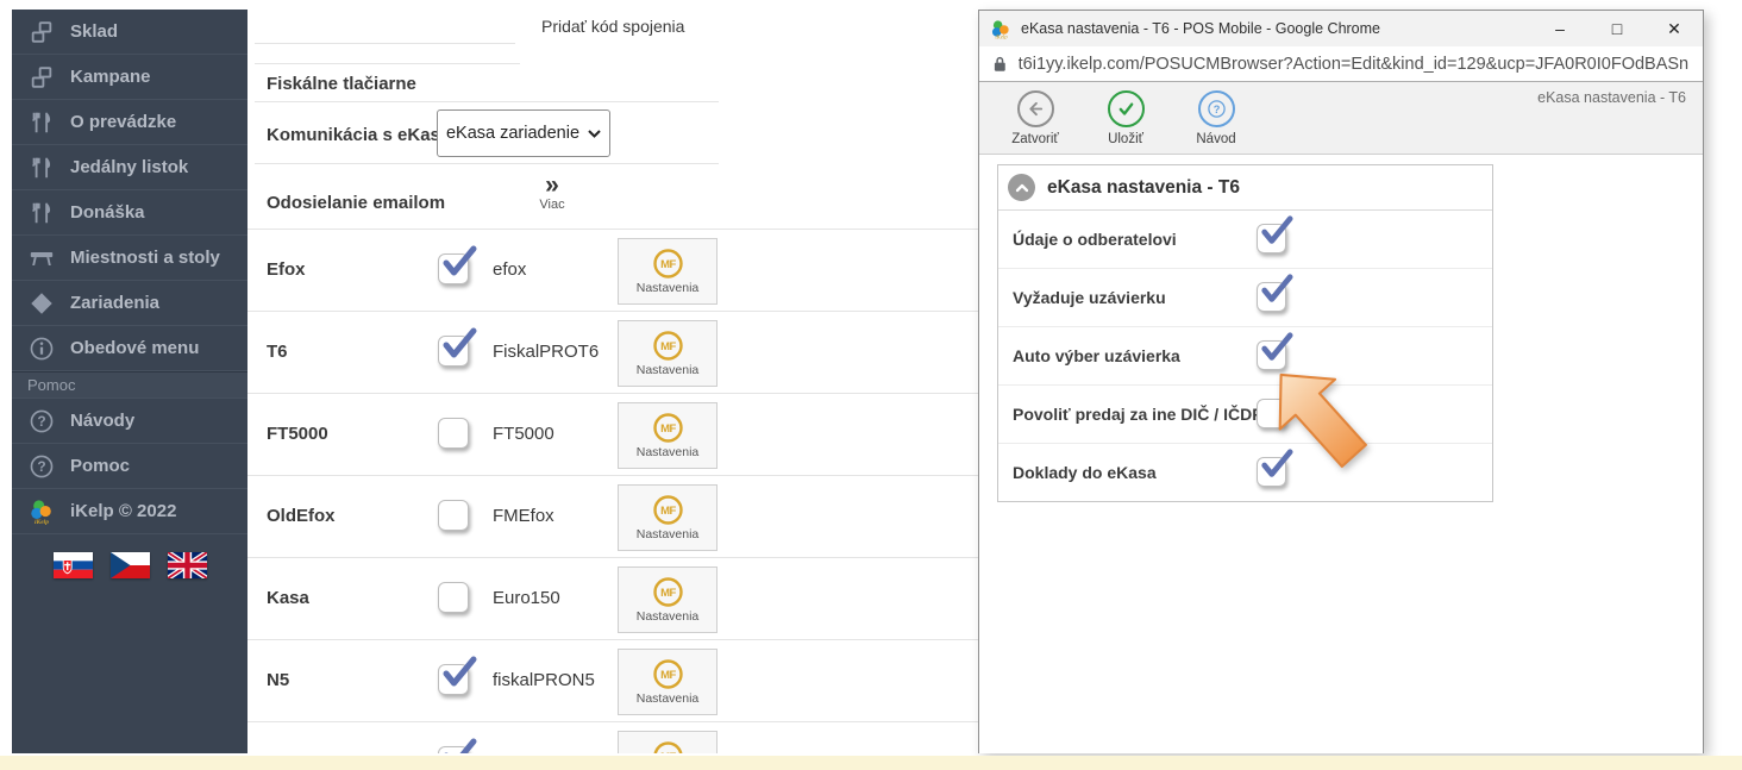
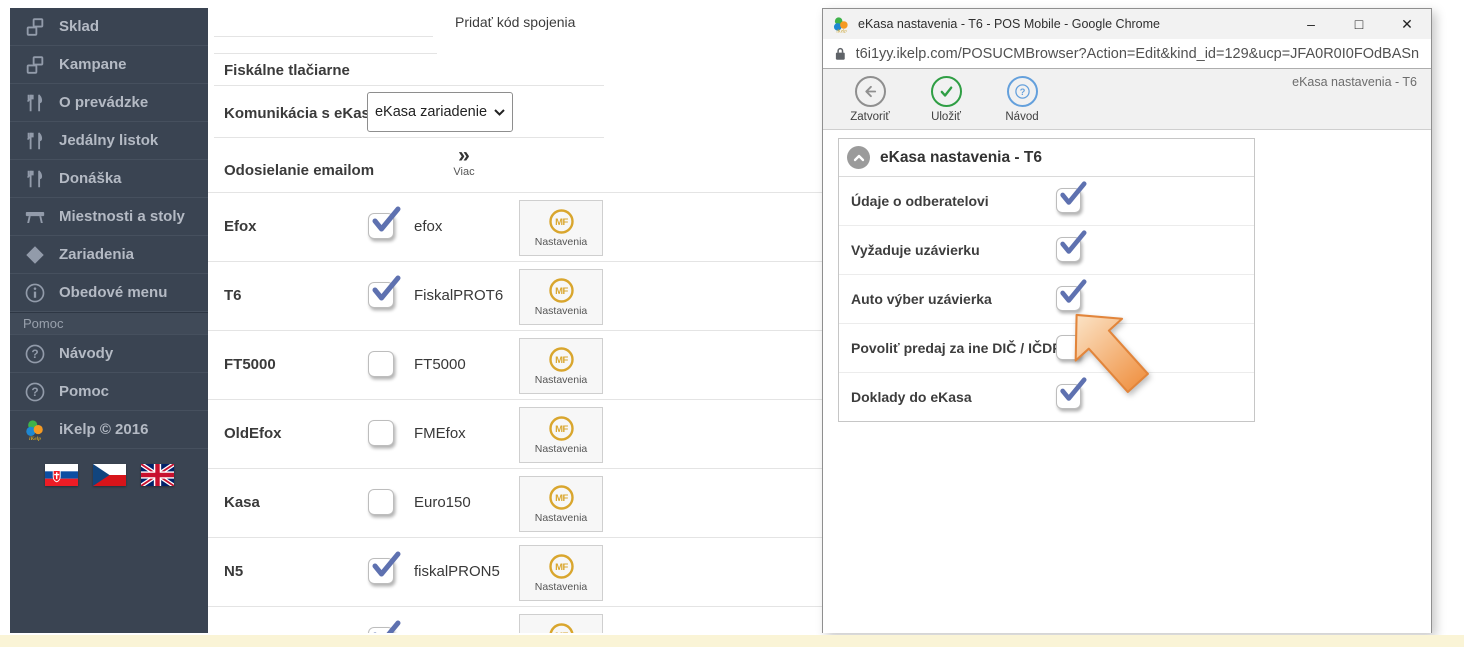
  Sklad
  Kampane
  O prevádzke
  Jedálny listok
  Donáška
  Miestnosti a stoly
  Zariadenia
  Obedové menu
  Pomoc
  ?
  Návody
  ?
  Pomoc
- iKelp © 2022
+ iKelp © 2016
  Pridať kód spojenia
  Fiskálne tlačiarne
  Komunikácia s eKas
  eKasa zariadenie
  Odosielanie emailom
  »
  Viac
  Efox
  efox
  MF
  Nastavenia
  T6
  FiskalPROT6
  MF
  Nastavenia
  FT5000
  FT5000
  MF
  Nastavenia
  OldEfox
  FMEfox
  MF
  Nastavenia
  Kasa
  Euro150
  MF
  Nastavenia
  N5
  fiskalPRON5
  MF
  Nastavenia
  eKasa nastavenia - T6 - POS Mobile - Google Chrome
  –
  □
  ✕
  t6i1yy.ikelp.com/POSUCMBrowser?Action=Edit&kind_id=129&ucp=JFA0R0I0FOdBASn
  Zatvoriť
  Uložiť
  ?
  Návod
  eKasa nastavenia - T6
  eKasa nastavenia - T6
  Údaje o odberatelovi
  Vyžaduje uzávierku
  Auto výber uzávierka
  Povoliť predaj za ine DIČ / IČD
  Doklady do eKasa
